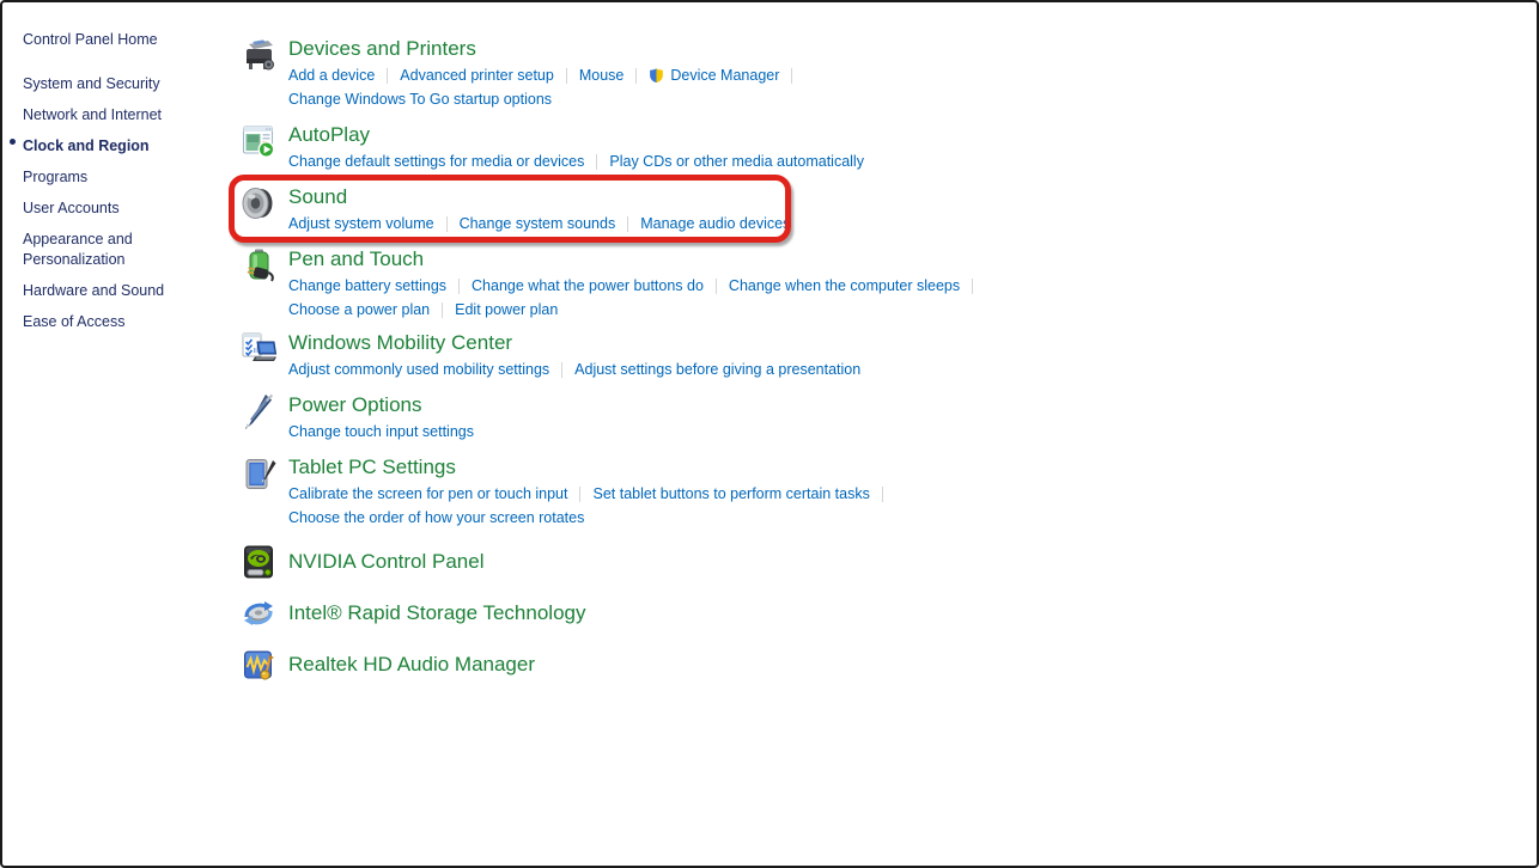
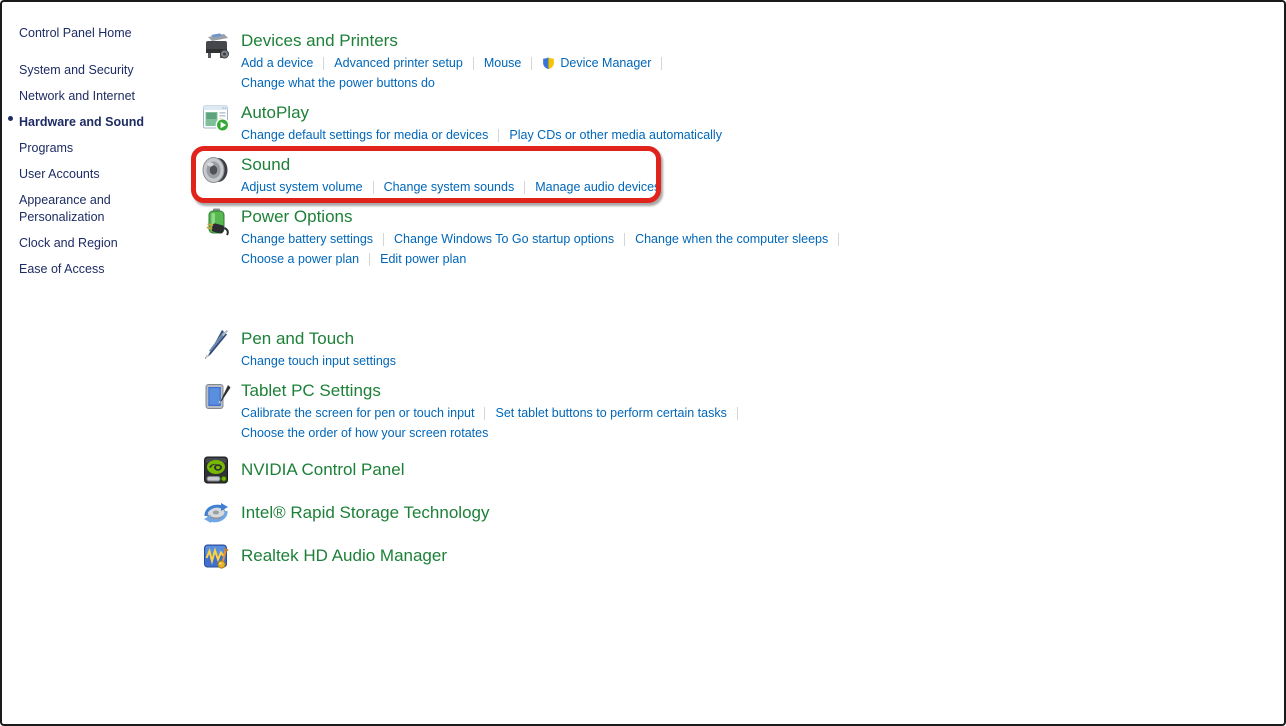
  Control Panel Home
  System and Security
  Network and Internet
- Clock and Region
+ Hardware and Sound
  Programs
  User Accounts
  Appearance and Personalization
- Hardware and Sound
+ Clock and Region
  Ease of Access
  Devices and Printers
  Add a device
  Advanced printer setup
  Mouse
  Device Manager
- Change Windows To Go startup options
+ Change what the power buttons do
  AutoPlay
  Change default settings for media or devices
  Play CDs or other media automatically
  Sound
  Adjust system volume
  Change system sounds
  Manage audio devices
- Pen and Touch
+ Power Options
  Change battery settings
- Change what the power buttons do
+ Change Windows To Go startup options
  Change when the computer sleeps
  Choose a power plan
  Edit power plan
- Windows Mobility Center
- Adjust commonly used mobility settings
- Adjust settings before giving a presentation
- Power Options
+ Pen and Touch
  Change touch input settings
  Tablet PC Settings
  Calibrate the screen for pen or touch input
  Set tablet buttons to perform certain tasks
  Choose the order of how your screen rotates
  NVIDIA Control Panel
  Intel® Rapid Storage Technology
  Realtek HD Audio Manager
